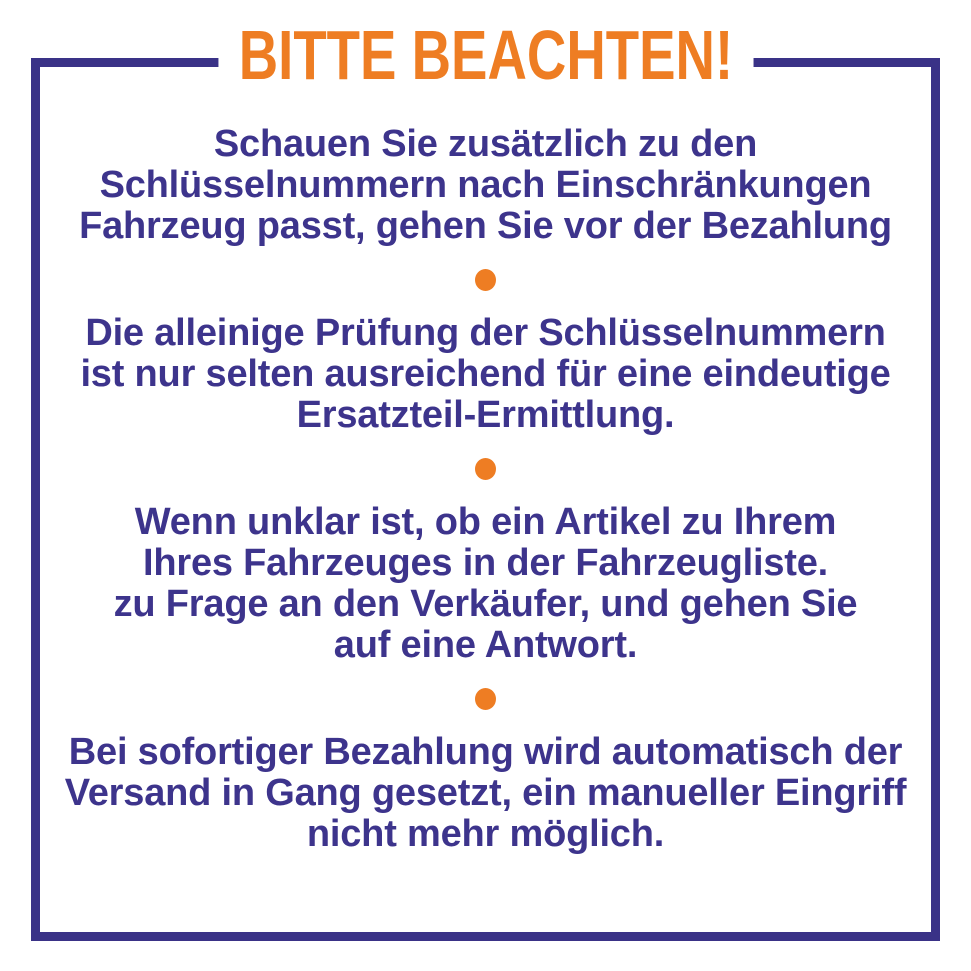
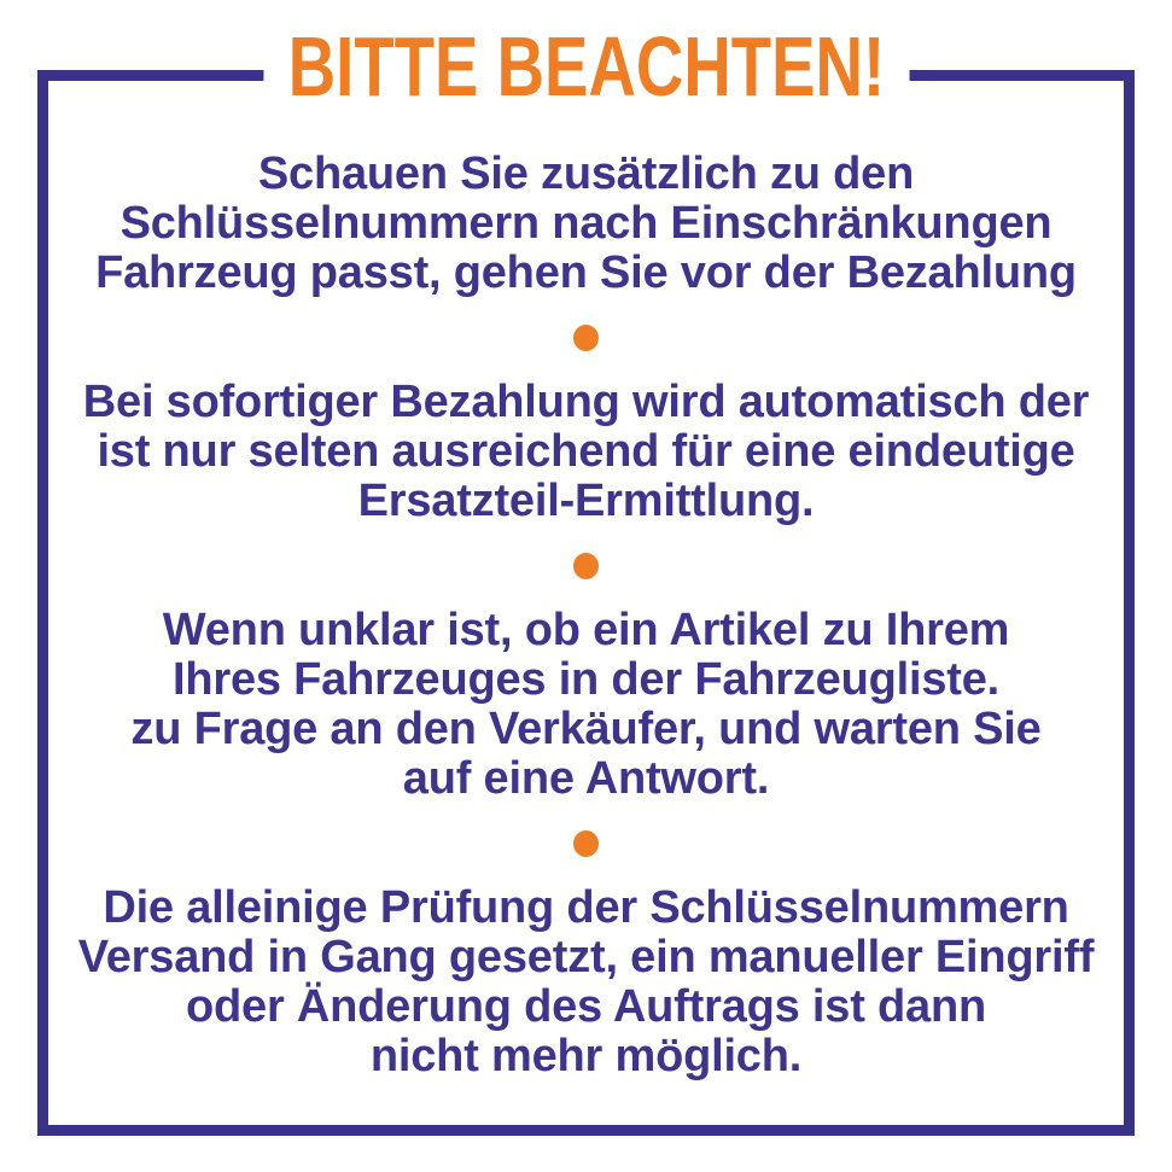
  BITTE BEACHTEN!
  Schauen Sie zusätzlich zu den
  Schlüsselnummern nach Einschränkungen
  Fahrzeug passt, gehen Sie vor der Bezahlung
- Die alleinige Prüfung der Schlüsselnummern
+ Bei sofortiger Bezahlung wird automatisch der
  ist nur selten ausreichend für eine eindeutige
  Ersatzteil-Ermittlung.
  Wenn unklar ist, ob ein Artikel zu Ihrem
  Ihres Fahrzeuges in der Fahrzeugliste.
- zu Frage an den Verkäufer, und gehen Sie
+ zu Frage an den Verkäufer, und warten Sie
  auf eine Antwort.
- Bei sofortiger Bezahlung wird automatisch der
+ Die alleinige Prüfung der Schlüsselnummern
  Versand in Gang gesetzt, ein manueller Eingriff
+ oder Änderung des Auftrags ist dann
  nicht mehr möglich.
